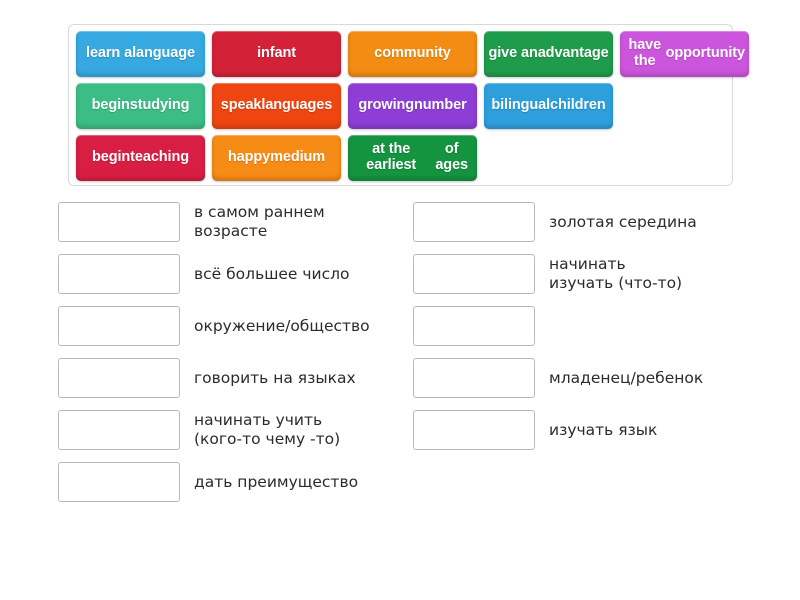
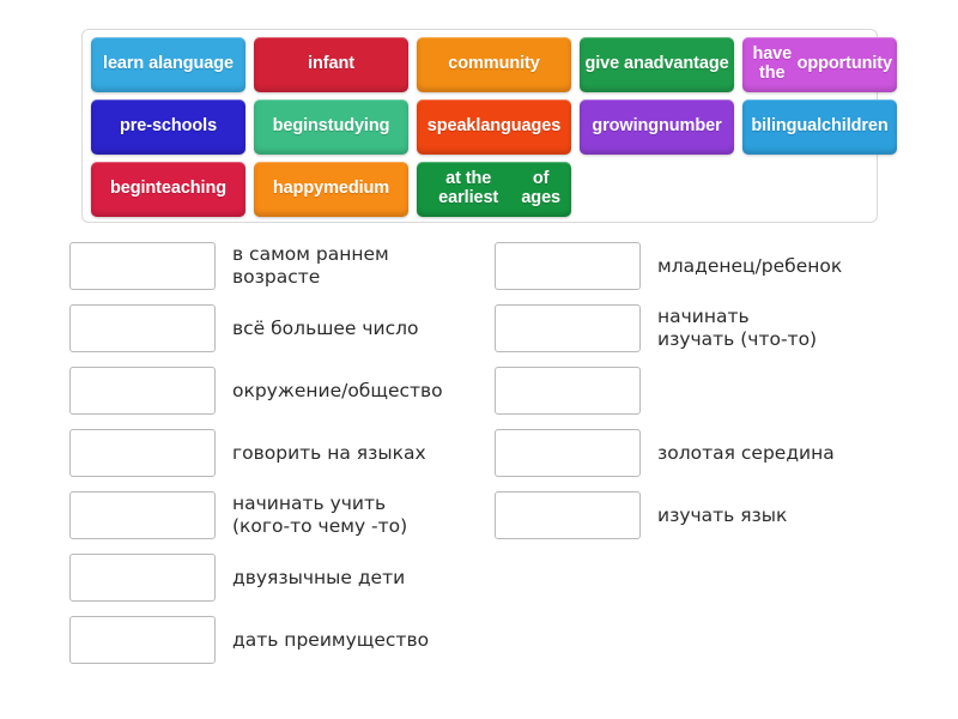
  learn a
  language
  infant
  community
  give an
  advantage
  have the
  opportunity
+ pre-schools
  begin
  studying
  speak
  languages
  growing
  number
  bilingual
  children
  begin
  teaching
  happy
  medium
  at the earliest
  of ages
  в самом раннем
  возрасте
  всё большее число
  окружение/общество
  говорить на языках
  начинать учить
  (кого-то чему -то)
+ двуязычные дети
  дать преимущество
- золотая середина
+ младенец/ребенок
  начинать
  изучать (что-то)
- младенец/ребенок
+ золотая середина
  изучать язык
